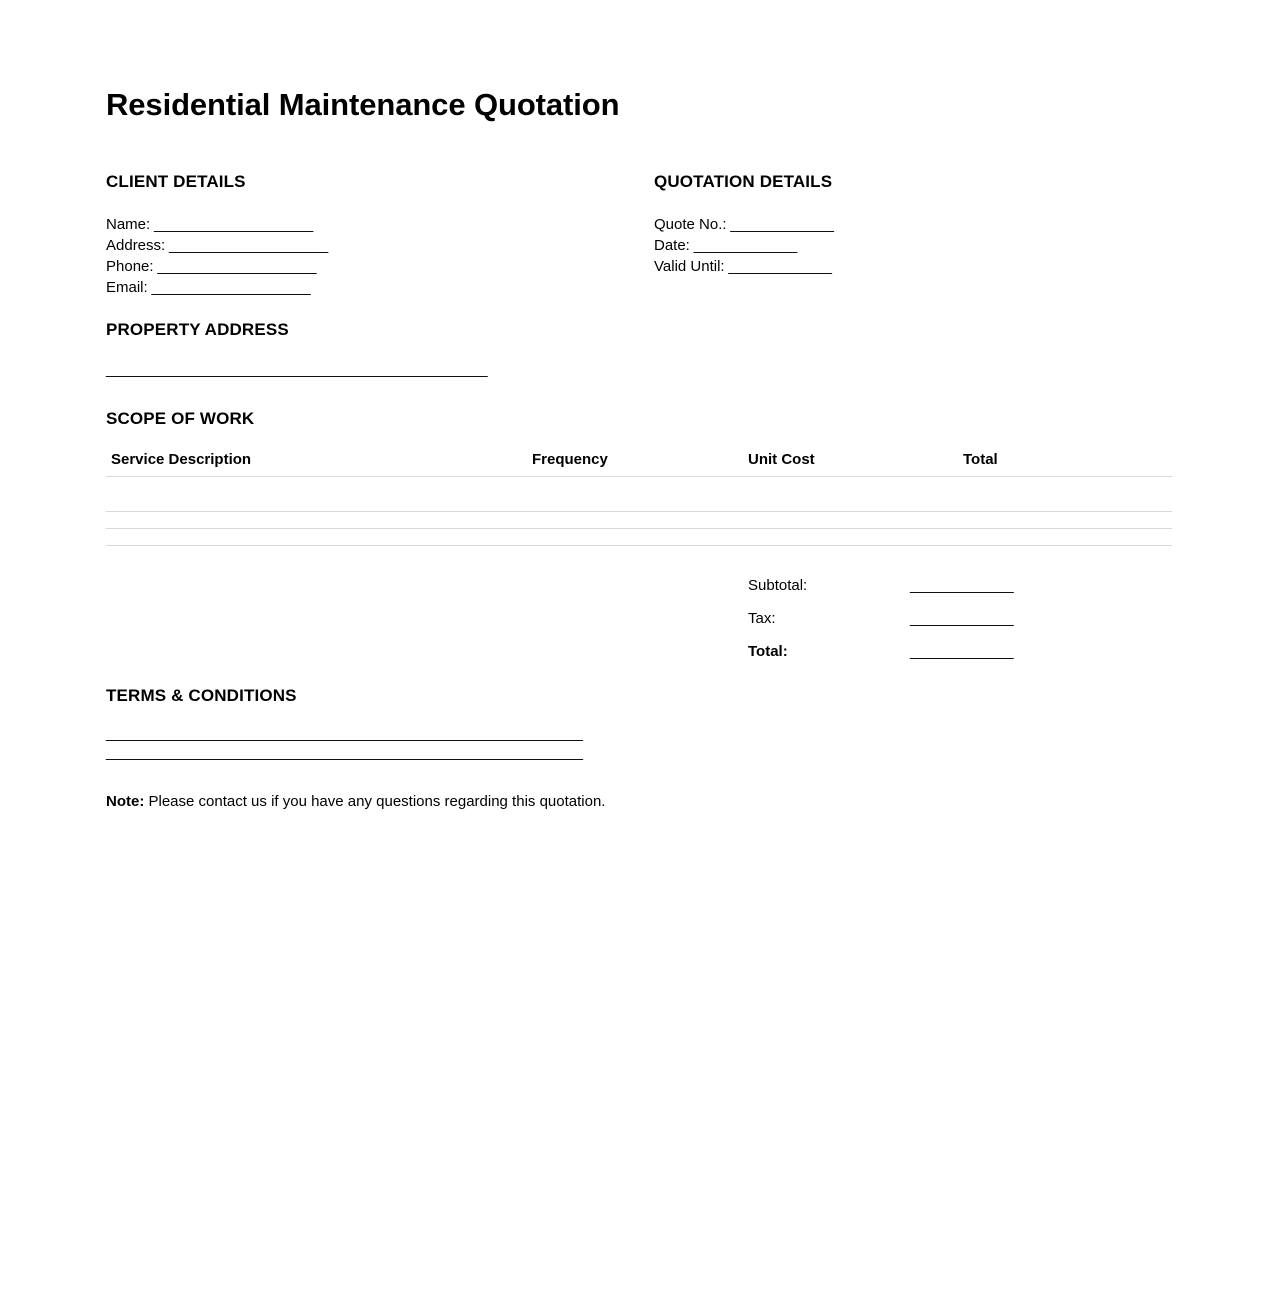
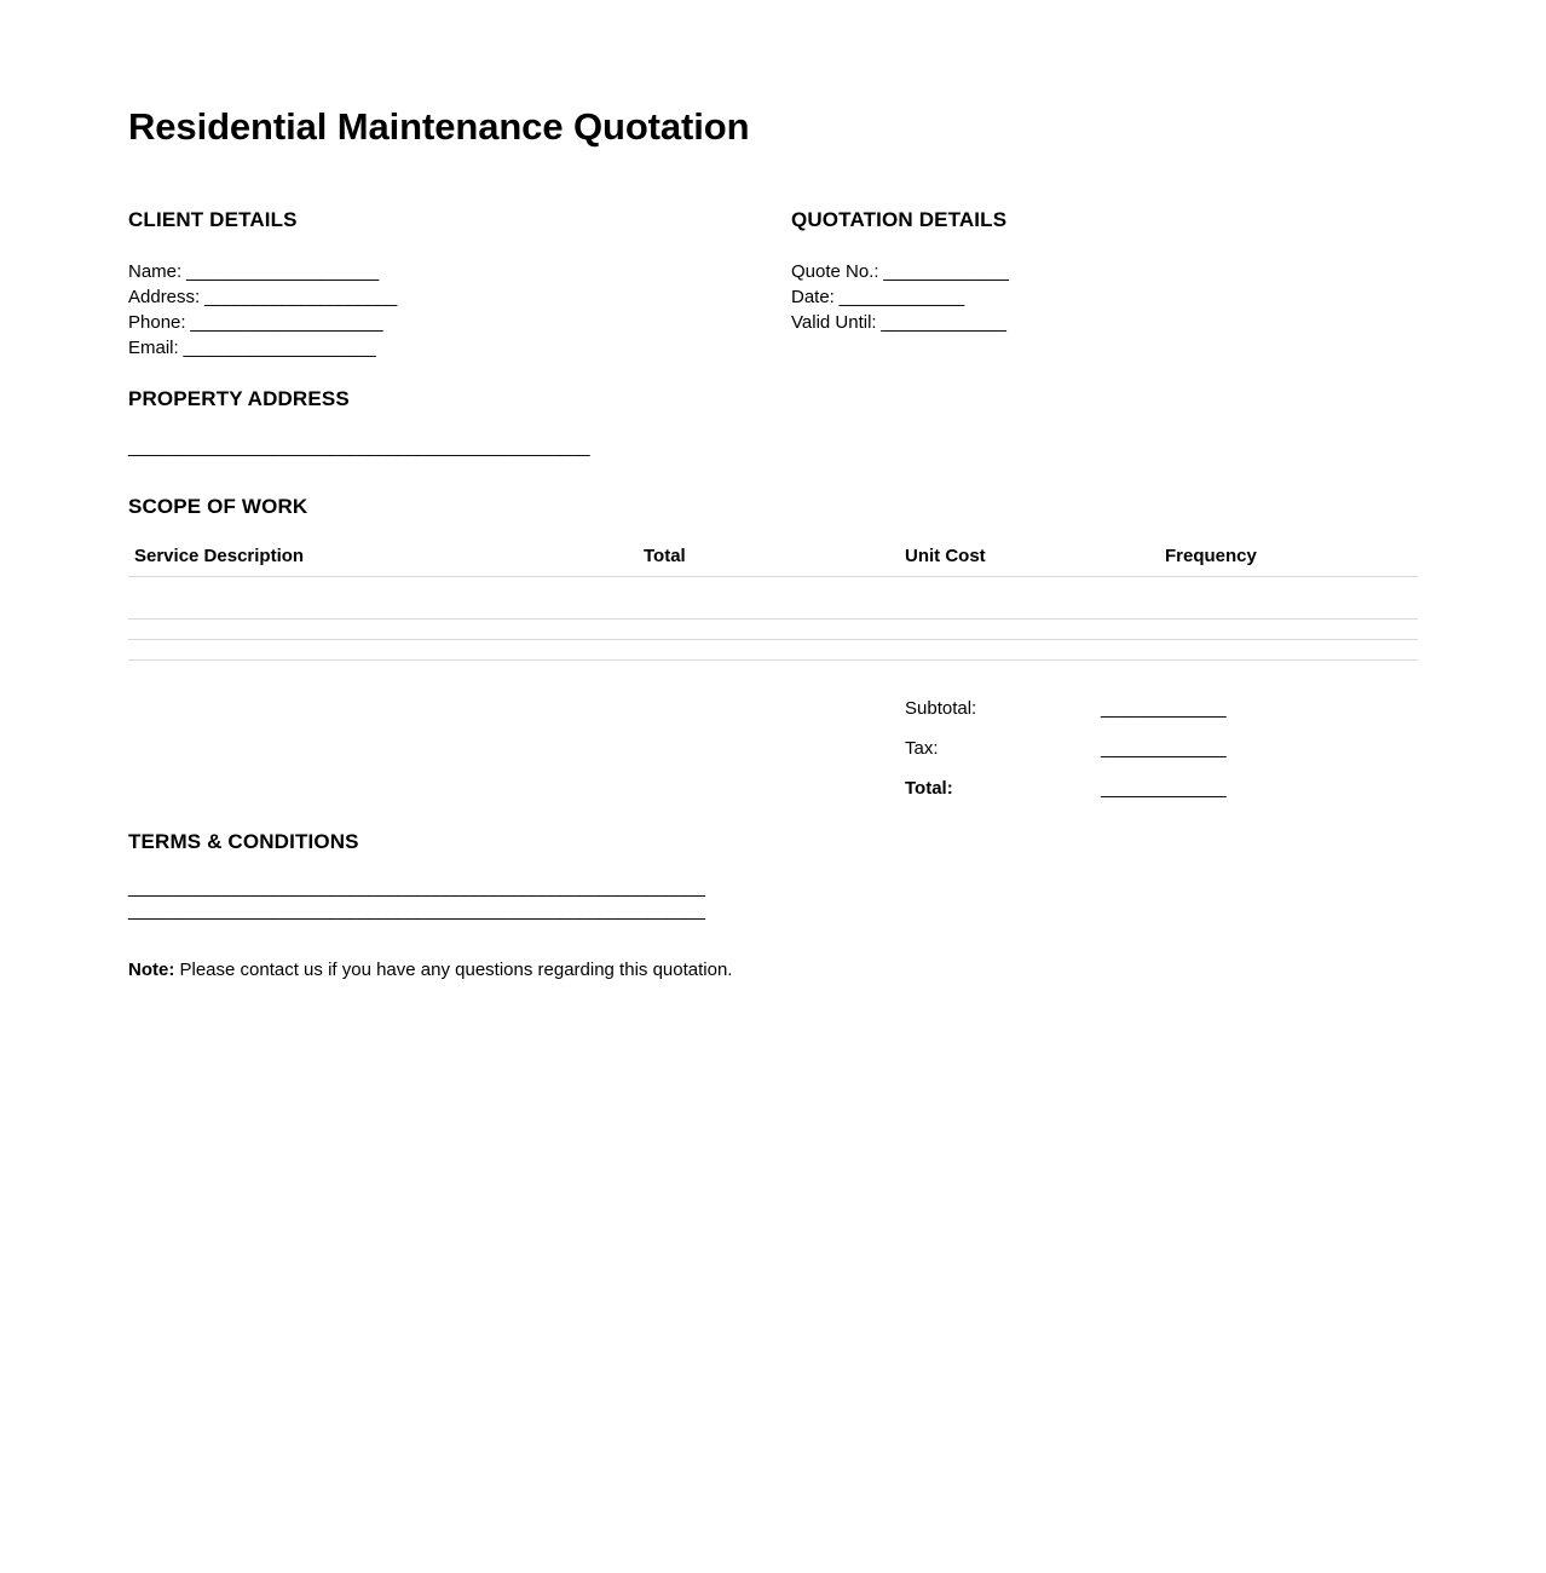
  Residential Maintenance Quotation
  CLIENT DETAILS
  Name: ____________________
  Address: ____________________
  Phone: ____________________
  Email: ____________________
  QUOTATION DETAILS
  Quote No.: _____________
  Date: _____________
  Valid Until: _____________
  PROPERTY ADDRESS
  ________________________________________________
  SCOPE OF WORK
  Service Description
- Frequency
+ Total
  Unit Cost
- Total
+ Frequency
  Subtotal:
  _____________
  Tax:
  _____________
  Total:
  _____________
  TERMS & CONDITIONS
  ____________________________________________________________
  ____________________________________________________________
  Note: Please contact us if you have any questions regarding this quotation.
